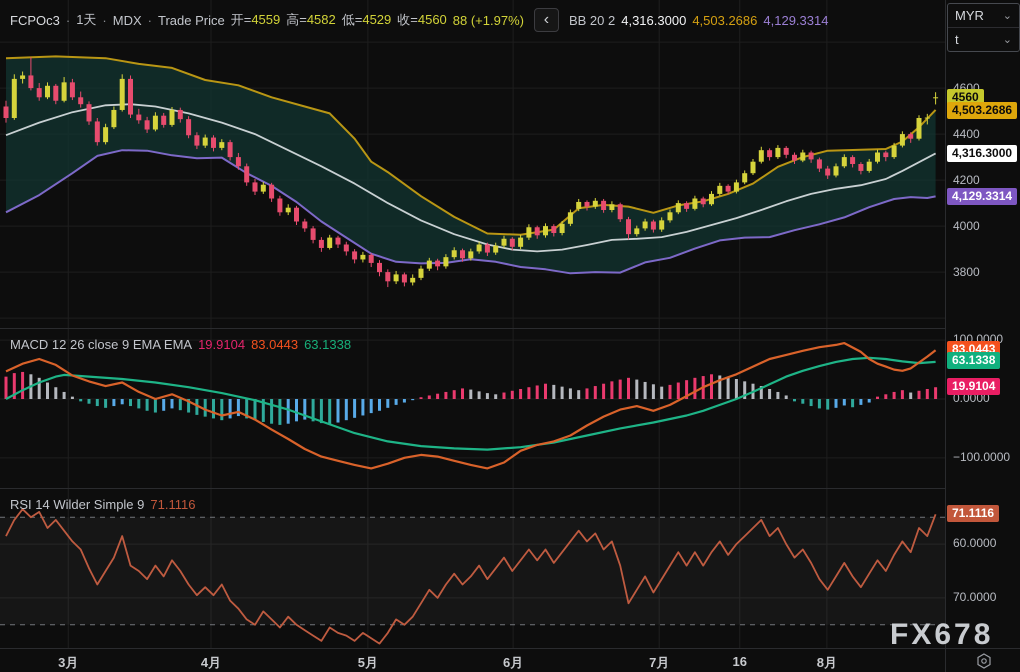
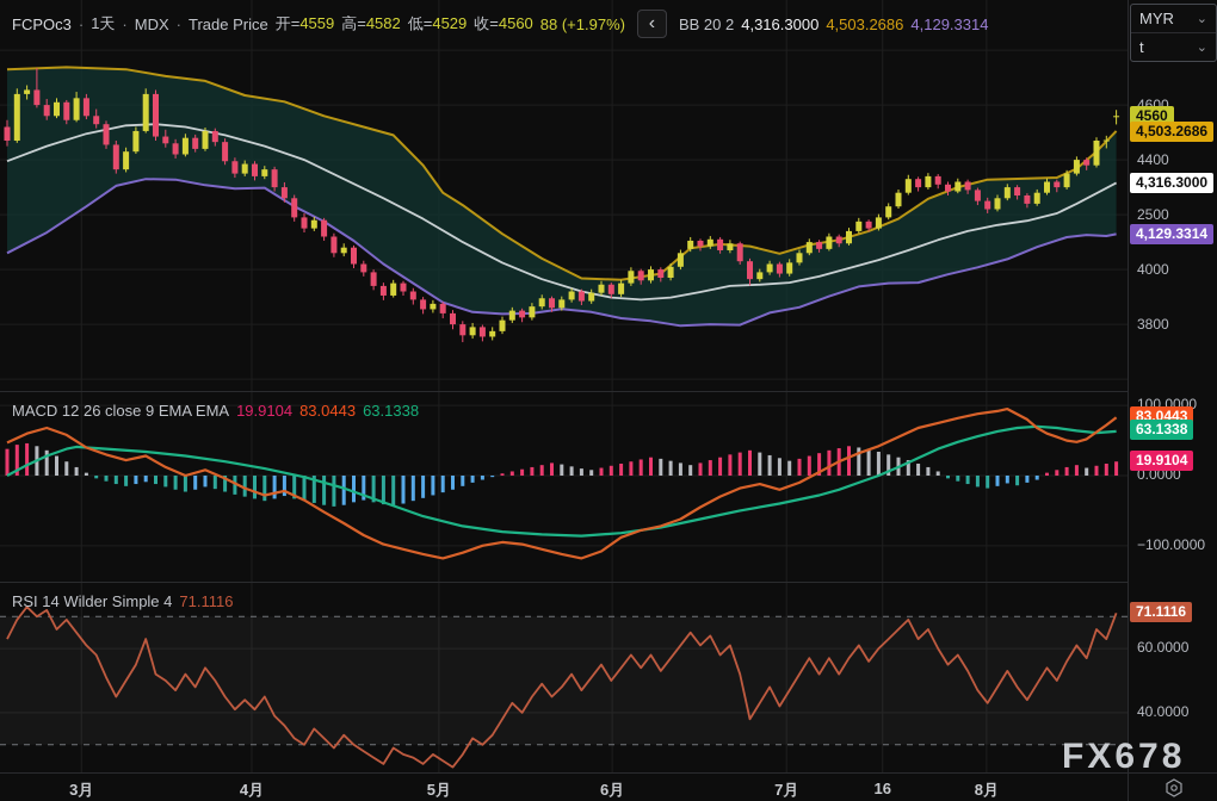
  FCPOc3
  ·
  1天
  ·
  MDX
  ·
  Trade Price
  开=4559
  高=4582
  低=4529
  收=4560
  88 (+1.97%)
  ‹
  BB 20 2
  4,316.3000
  4,503.2686
  4,129.3314
  MACD 12 26 close 9 EMA EMA
  19.9104
  83.0443
  63.1338
- RSI 14 Wilder Simple 9
+ RSI 14 Wilder Simple 4
  71.1116
  3月
  4月
  5月
  6月
  7月
  16
  8月
  FX678
  4400
- 4200
+ 2500
  4000
  3800
  4560
  4,503.2686
  4,316.3000
  4,129.3314
  100.0000
  0.0000
  −100.0000
  83.0443
  63.1338
  19.9104
  60.0000
- 70.0000
+ 40.0000
  71.1116
  MYR
  ⌄
  t
  ⌄
